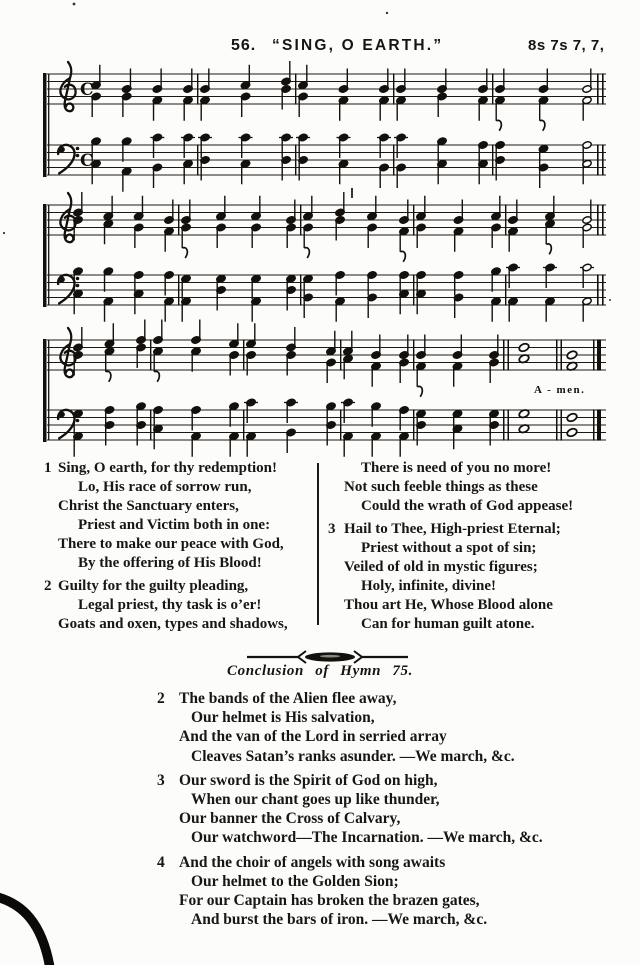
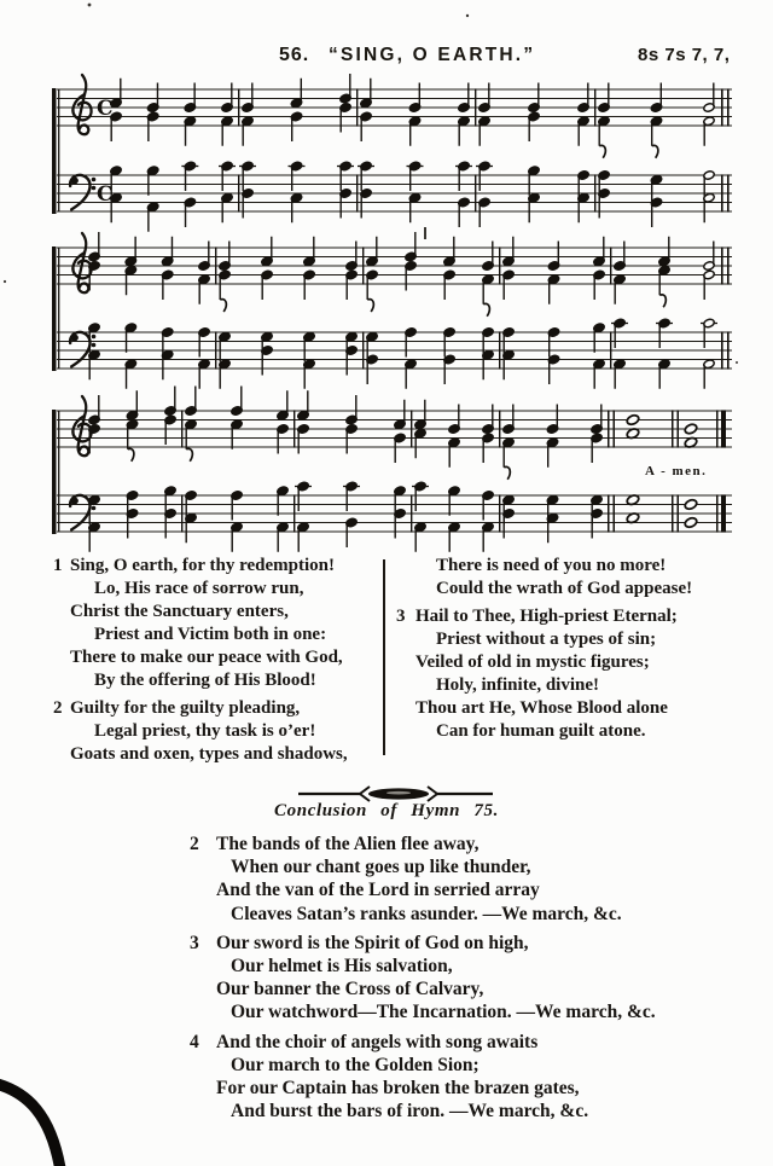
  56.
  “SING, O EARTH.”
  8s 7s 7, 7,
  C
  C
  A - men.
  1
  Sing, O earth, for thy redemption!
  Lo, His race of sorrow run,
  Christ the Sanctuary enters,
  Priest and Victim both in one:
  There to make our peace with God,
  By the offering of His Blood!
  2
  Guilty for the guilty pleading,
  Legal priest, thy task is o’er!
  Goats and oxen, types and shadows,
  There is need of you no more!
- Not such feeble things as these
  Could the wrath of God appease!
  3
  Hail to Thee, High-priest Eternal;
- Priest without a spot of sin;
+ Priest without a types of sin;
  Veiled of old in mystic figures;
  Holy, infinite, divine!
  Thou art He, Whose Blood alone
  Can for human guilt atone.
  Conclusion of Hymn 75.
  2
  The bands of the Alien flee away,
- Our helmet is His salvation,
+ When our chant goes up like thunder,
  And the van of the Lord in serried array
  Cleaves Satan’s ranks asunder. —We march, &c.
  3
  Our sword is the Spirit of God on high,
- When our chant goes up like thunder,
+ Our helmet is His salvation,
  Our banner the Cross of Calvary,
  Our watchword—The Incarnation. —We march, &c.
  4
  And the choir of angels with song awaits
- Our helmet to the Golden Sion;
+ Our march to the Golden Sion;
  For our Captain has broken the brazen gates,
  And burst the bars of iron. —We march, &c.
